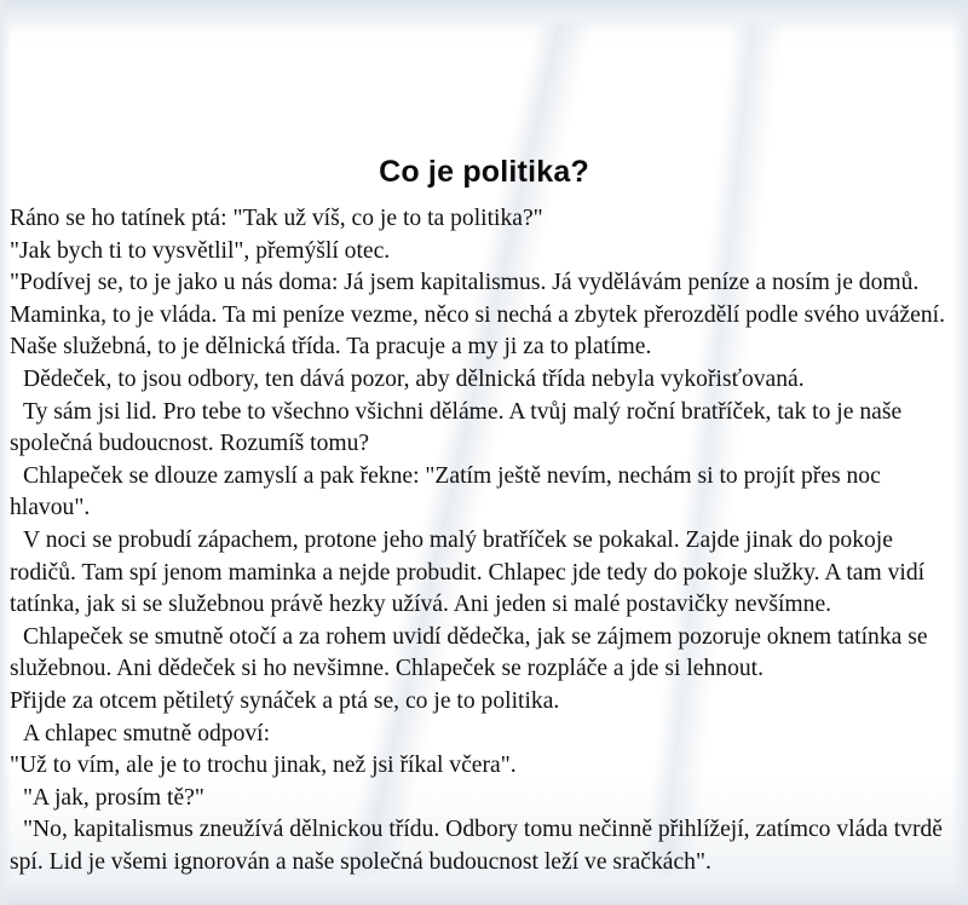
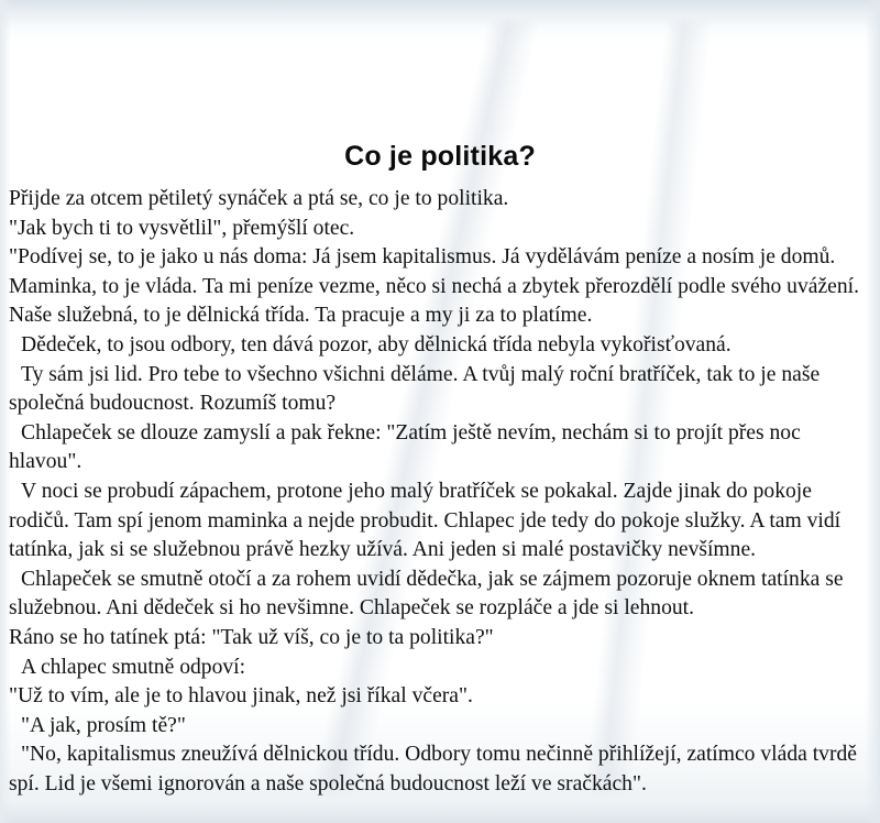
  Co je politika?
- Ráno se ho tatínek ptá: "Tak už víš, co je to ta politika?"
+ Přijde za otcem pětiletý synáček a ptá se, co je to politika.
  "Jak bych ti to vysvětlil", přemýšlí otec.
  "Podívej se, to je jako u nás doma: Já jsem kapitalismus. Já vydělávám peníze a nosím je domů. Maminka, to je vláda. Ta mi peníze vezme, něco si nechá a zbytek přerozdělí podle svého uvážení. Naše služebná, to je dělnická třída. Ta pracuje a my ji za to platíme.
  Dědeček, to jsou odbory, ten dává pozor, aby dělnická třída nebyla vykořisťovaná.
  Ty sám jsi lid. Pro tebe to všechno všichni děláme. A tvůj malý roční bratříček, tak to je naše společná budoucnost. Rozumíš tomu?
  Chlapeček se dlouze zamyslí a pak řekne: "Zatím ještě nevím, nechám si to projít přes noc hlavou".
  V noci se probudí zápachem, protone jeho malý bratříček se pokakal. Zajde jinak do pokoje rodičů. Tam spí jenom maminka a nejde probudit. Chlapec jde tedy do pokoje služky. A tam vidí tatínka, jak si se služebnou právě hezky užívá. Ani jeden si malé postavičky nevšímne.
  Chlapeček se smutně otočí a za rohem uvidí dědečka, jak se zájmem pozoruje oknem tatínka se služebnou. Ani dědeček si ho nevšimne. Chlapeček se rozpláče a jde si lehnout.
- Přijde za otcem pětiletý synáček a ptá se, co je to politika.
+ Ráno se ho tatínek ptá: "Tak už víš, co je to ta politika?"
  A chlapec smutně odpoví:
- "Už to vím, ale je to trochu jinak, než jsi říkal včera".
+ "Už to vím, ale je to hlavou jinak, než jsi říkal včera".
  "A jak, prosím tě?"
  "No, kapitalismus zneužívá dělnickou třídu. Odbory tomu nečinně přihlížejí, zatímco vláda tvrdě spí. Lid je všemi ignorován a naše společná budoucnost leží ve sračkách".
